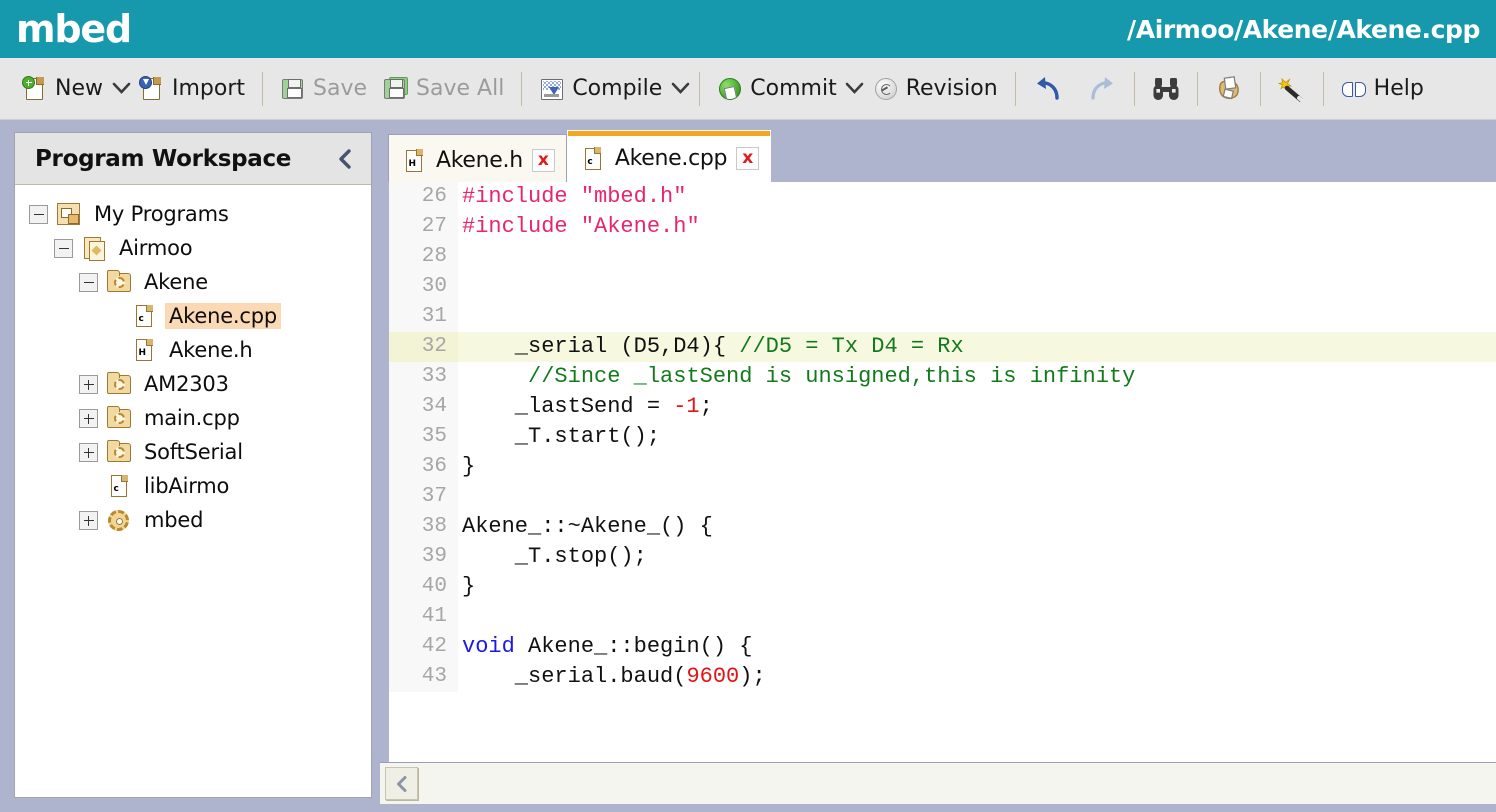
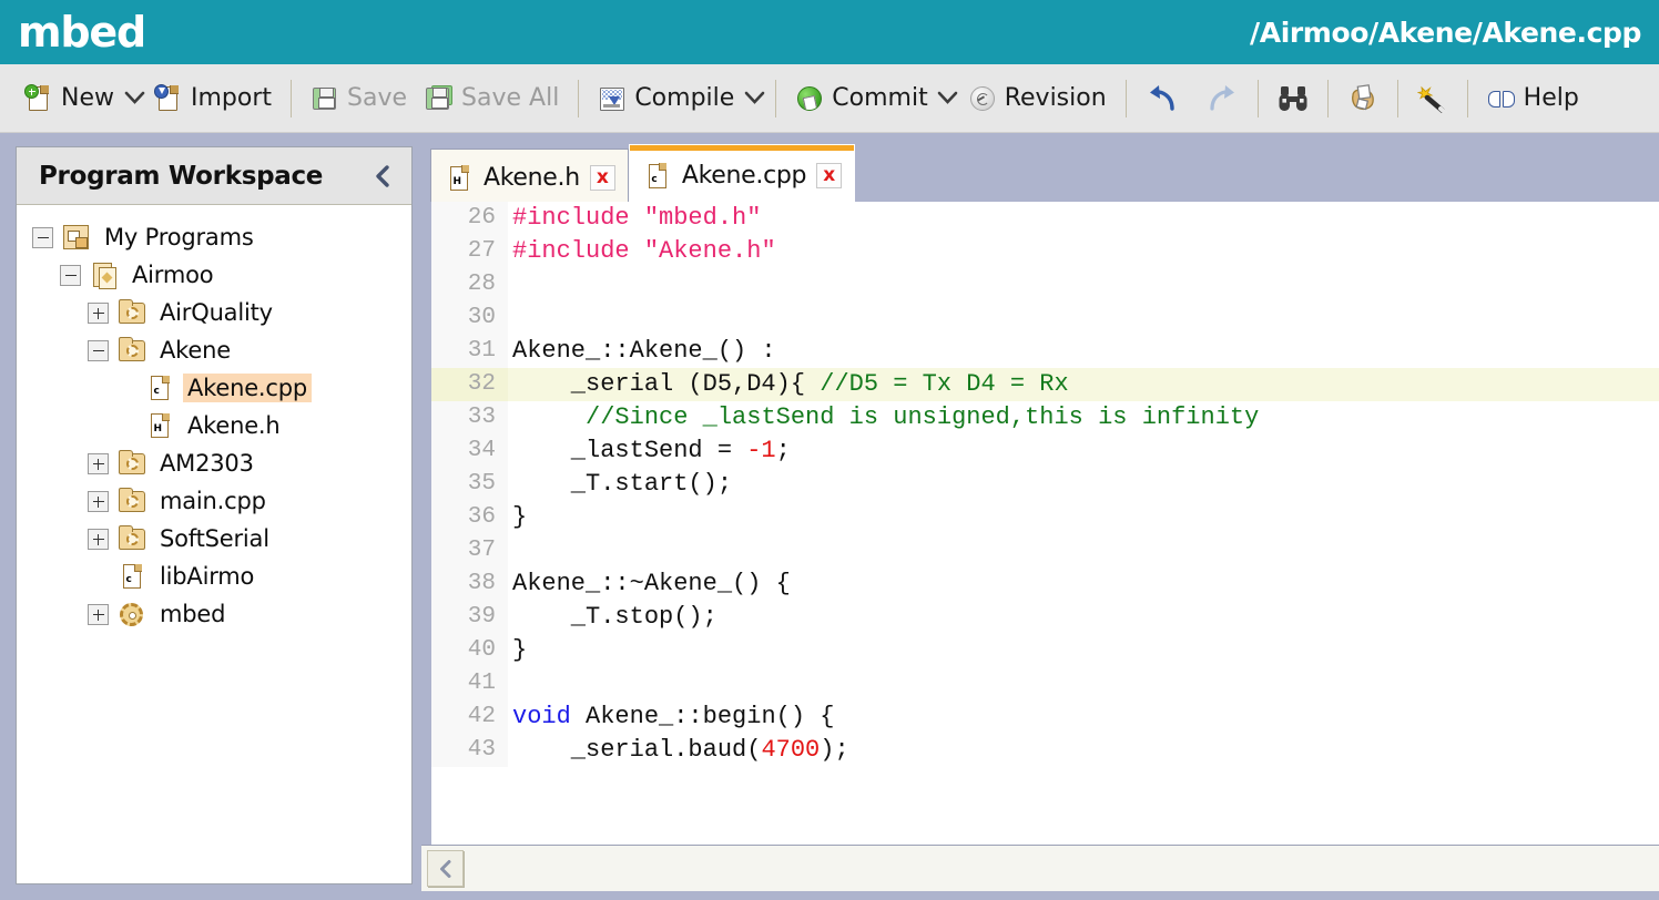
  mbed
  /Airmoo/Akene/Akene.cpp
  New
  Import
  Save
  Save All
  Compile
  Commit
  Revision
  Help
  Program Workspace
  My Programs
  Airmoo
+ AirQuality
  Akene
  c
  Akene.cpp
  H
  Akene.h
  AM2303
  main.cpp
  SoftSerial
  c
  libAirmo
  mbed
  H
  Akene.h
  x
  c
  Akene.cpp
  x
  26
  #include "mbed.h"
  27
  #include "Akene.h"
  28
  30
  31
+ Akene_::Akene_() :
  32
  _serial (D5,D4){ //D5 = Tx D4 = Rx
  33
  //Since _lastSend is unsigned,this is infinity
  34
  _lastSend = -1;
  35
  _T.start();
  36
  }
  37
  38
  Akene_::~Akene_() {
  39
  _T.stop();
  40
  }
  41
  42
  void Akene_::begin() {
  43
- _serial.baud(9600);
+ _serial.baud(4700);
